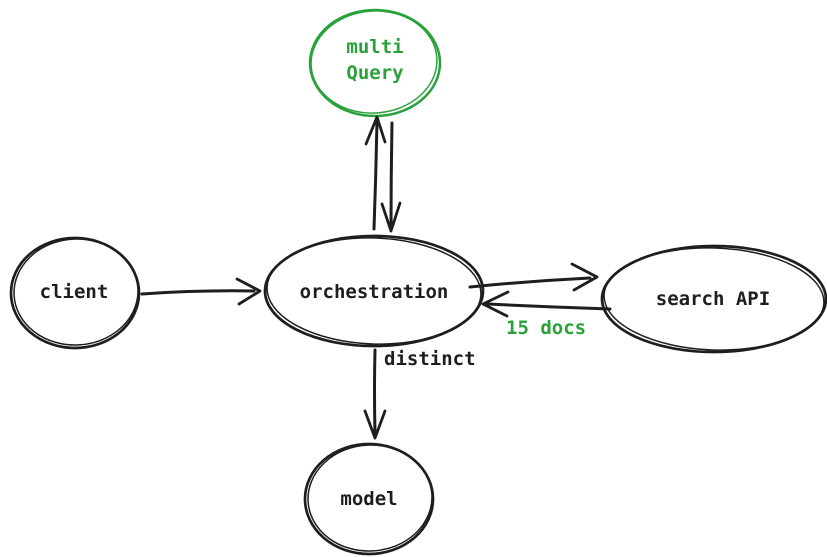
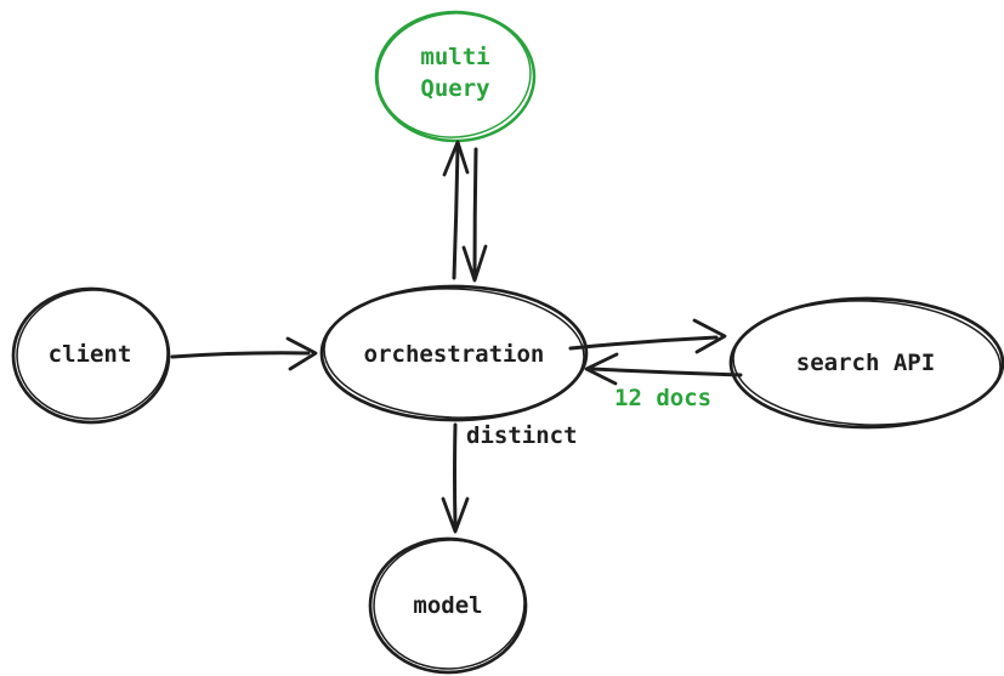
  multi
  Query
  orchestration
  client
  search API
  model
- 15 docs
+ 12 docs
  distinct
